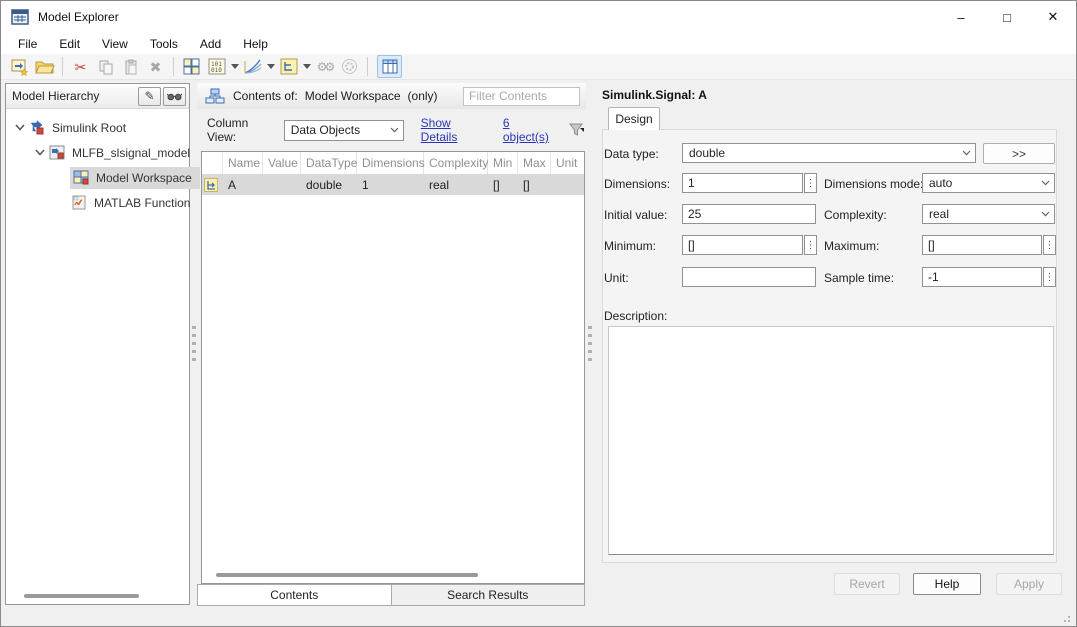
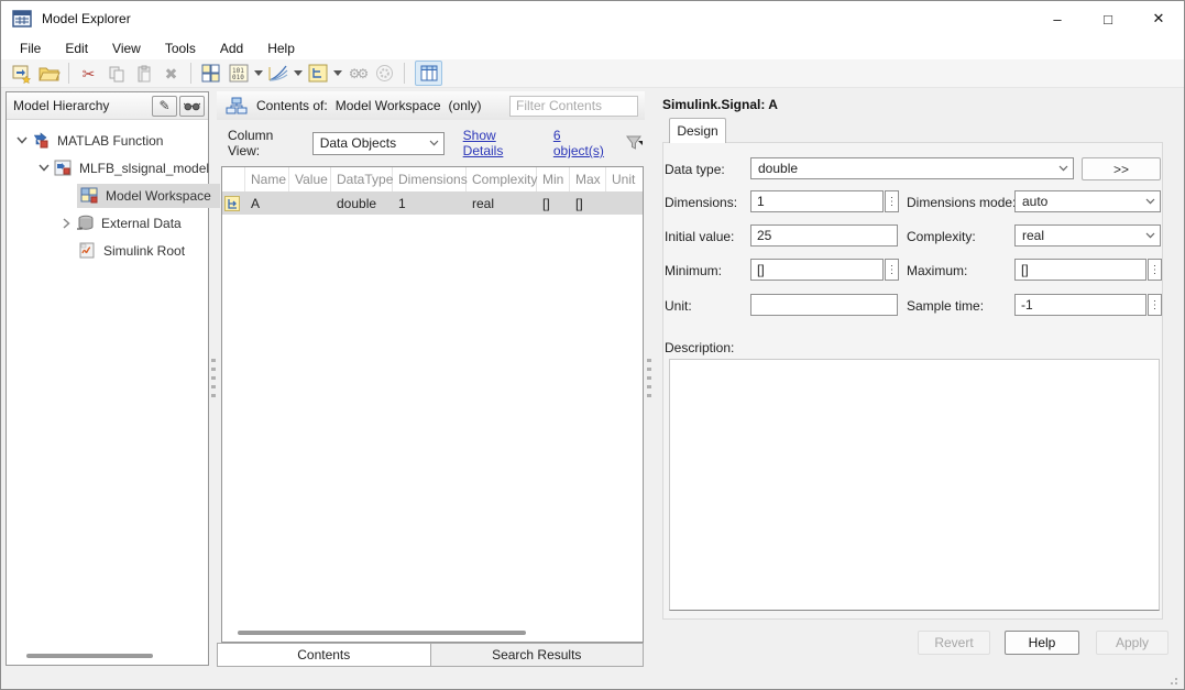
  Model Explorer
  –
  □
  ✕
  File
  Edit
  View
  Tools
  Add
  Help
  ✂
  ✖
  ⚙⚙
  Model Hierarchy
  ✎
- Simulink Root
+ MATLAB Function
  MLFB_slsignal_model
  Model Workspace
+ External Data
- MATLAB Function
+ Simulink Root
  Contents of:
  Model Workspace
  (only)
  Filter Contents
  Column View:
  Data Objects
  Show Details
  6 object(s)
  Name
  Value
  DataType
  Dimensions
  Complexity
  Min
  Max
  Unit
  A
  double
  1
  real
  []
  []
  Contents
  Search Results
  Simulink.Signal: A
  Design
  Data type:
  double
  >>
  Dimensions:
  1
  ⋮
  Dimensions mode
  auto
  Initial value:
  25
  Complexity:
  real
  Minimum:
  []
  ⋮
  Maximum:
  []
  ⋮
  Unit:
  Sample time:
  -1
  ⋮
  Description:
  Revert
  Help
  Apply
